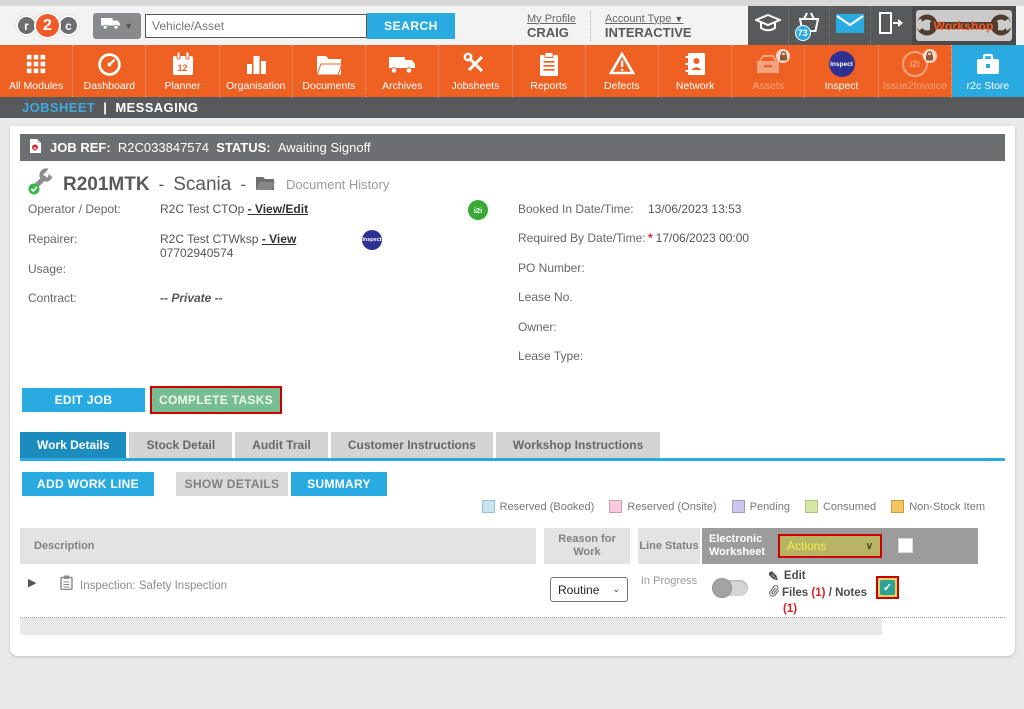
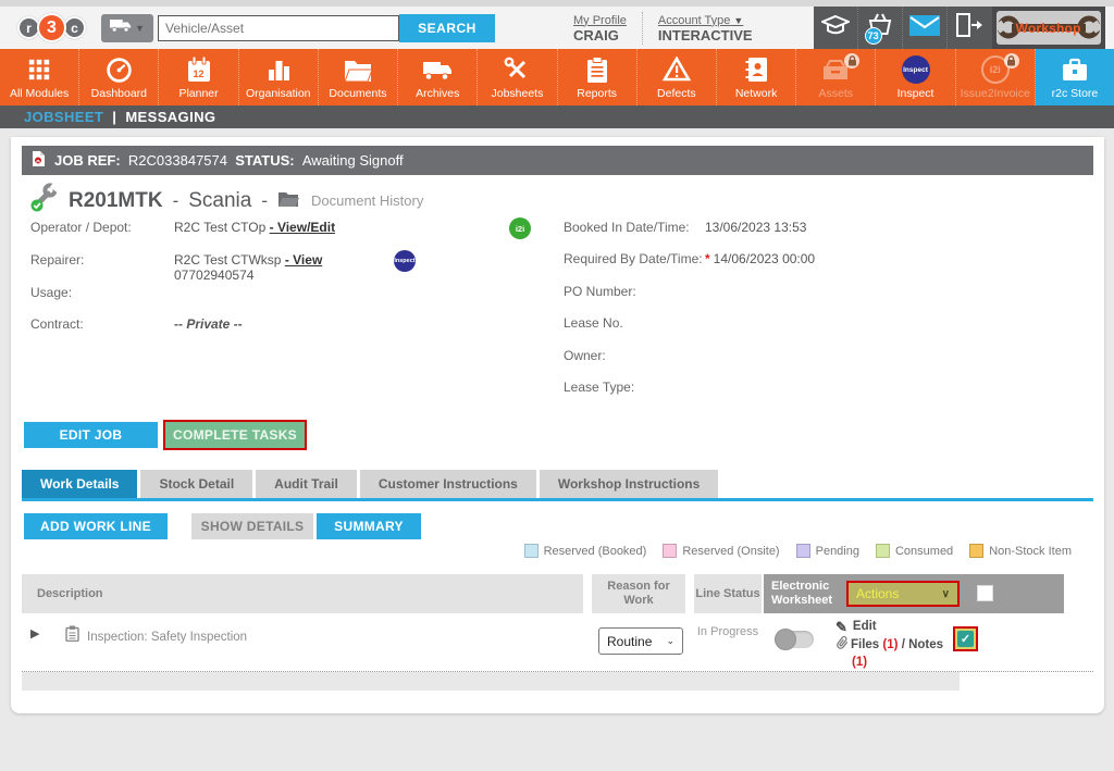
  r
- 2
+ 3
  c
  ▼
  Vehicle/Asset
  SEARCH
  My Profile
  CRAIG
  Account Type ▼
  INTERACTIVE
  73
  Workshop
  All Modules
  Dashboard
  12
  Planner
  Organisation
  Documents
  Archives
  Jobsheets
  Reports
  Defects
  Network
  Assets
  Inspect
  i2i
  Issue2Invoice
  r2c Store
  JOBSHEET
  |
  MESSAGING
  JOB REF: R2C033847574 STATUS: Awaiting Signoff
  R201MTK
  -
  Scania
  -
  Document History
  Operator / Depot:
  R2C Test CTOp - View/Edit
  i2i
  Repairer:
  R2C Test CTWksp - View
  07702940574
  Usage:
  Contract:
  -- Private --
  Booked In Date/Time:
  13/06/2023 13:53
  Required By Date/Time:
- * 17/06/2023 00:00
+ * 14/06/2023 00:00
  PO Number:
  Lease No.
  Owner:
  Lease Type:
  EDIT JOB
  COMPLETE TASKS
  Work Details
  Stock Detail
  Audit Trail
  Customer Instructions
  Workshop Instructions
  ADD WORK LINE
  SHOW DETAILS
  SUMMARY
  Reserved (Booked)
  Reserved (Onsite)
  Pending
  Consumed
  Non-Stock Item
  Description
  Reason for Work
  Line Status
  Electronic Worksheet
  Actions
  ∨
  ▶
  Inspection: Safety Inspection
  Routine
  ⌄
  In Progress
  ✎
  Edit
  Files (1) / Notes
  (1)
  ✓
